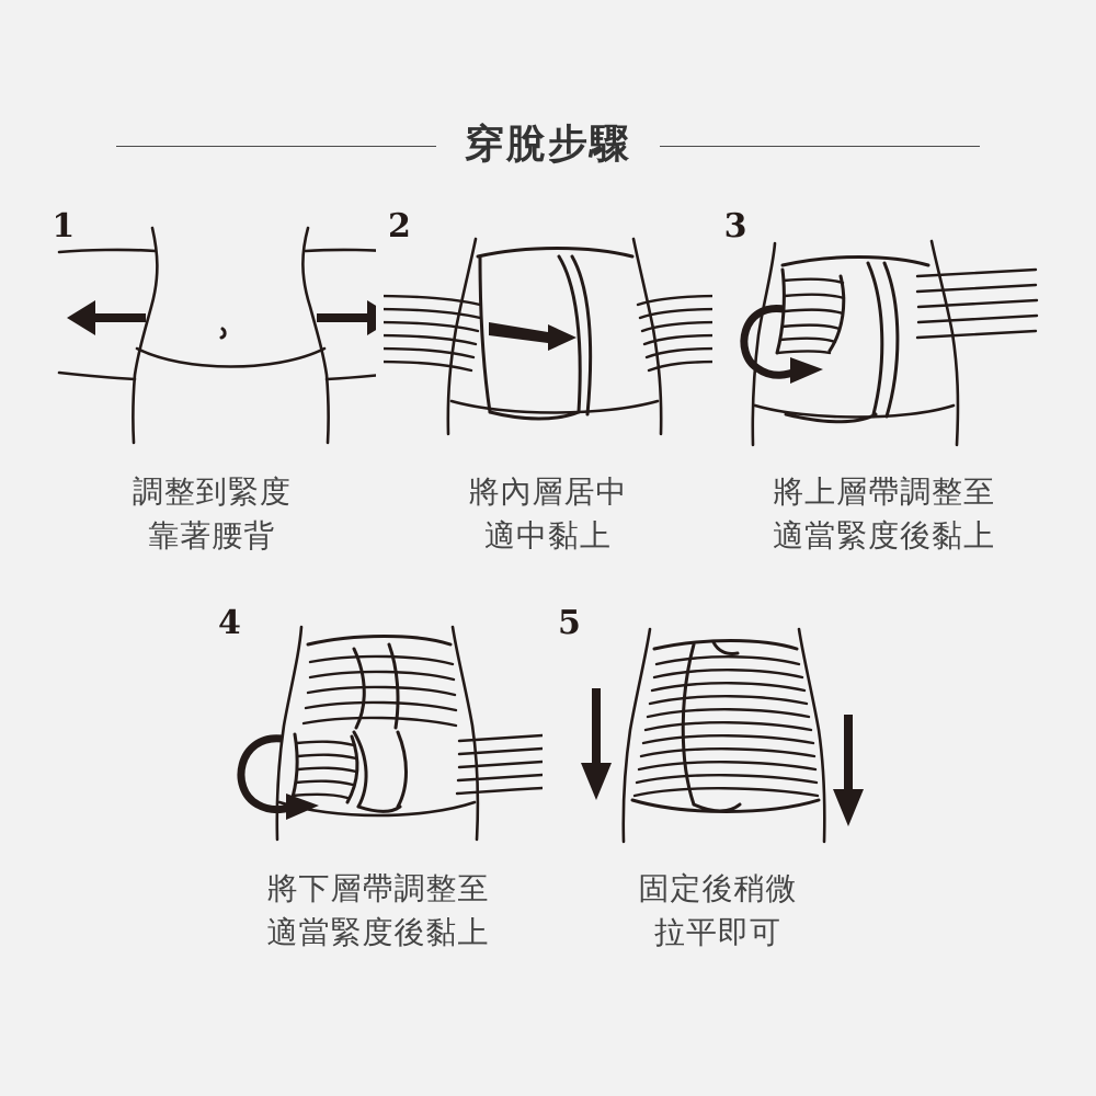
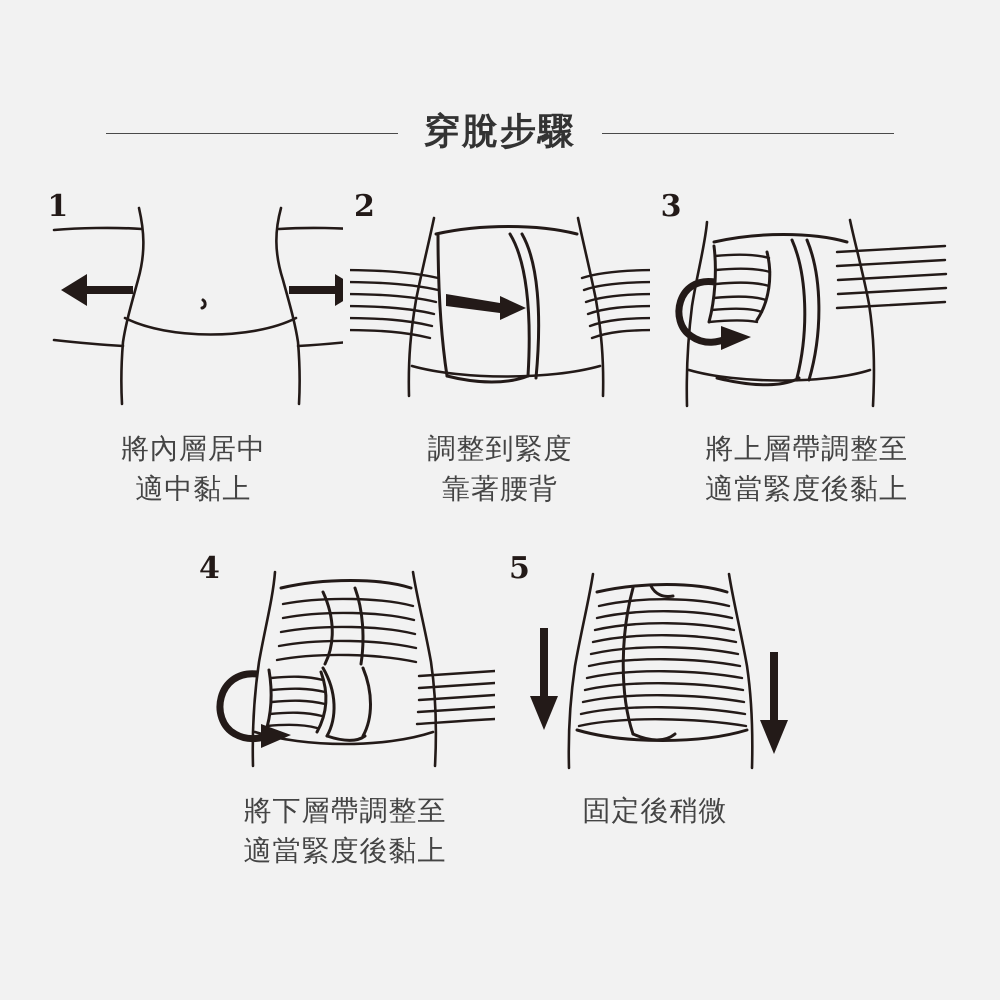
  穿脫步驟
  1
- 調整到緊度
+ 將內層居中
- 靠著腰背
+ 適中黏上
  2
- 將內層居中
+ 調整到緊度
- 適中黏上
+ 靠著腰背
  3
  將上層帶調整至
  適當緊度後黏上
  4
  將下層帶調整至
  適當緊度後黏上
  5
  固定後稍微
- 拉平即可
